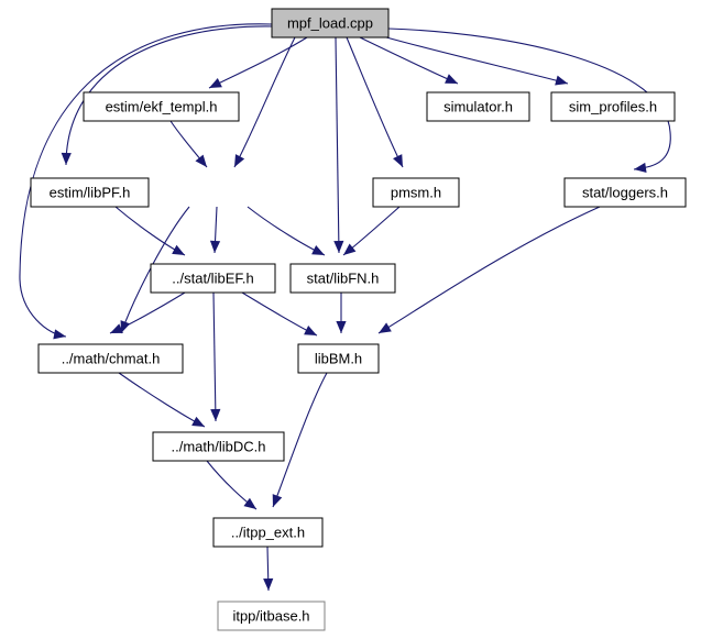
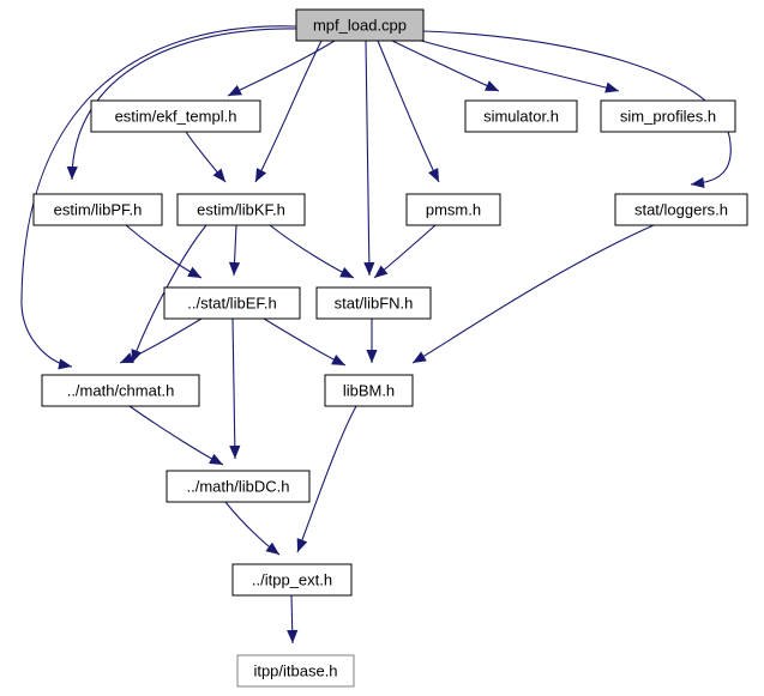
  mpf_load.cpp
  estim/ekf_templ.h
  simulator.h
  sim_profiles.h
  estim/libPF.h
+ estim/libKF.h
  pmsm.h
  stat/loggers.h
  ../stat/libEF.h
  stat/libFN.h
  ../math/chmat.h
  libBM.h
  ../math/libDC.h
  ../itpp_ext.h
  itpp/itbase.h
